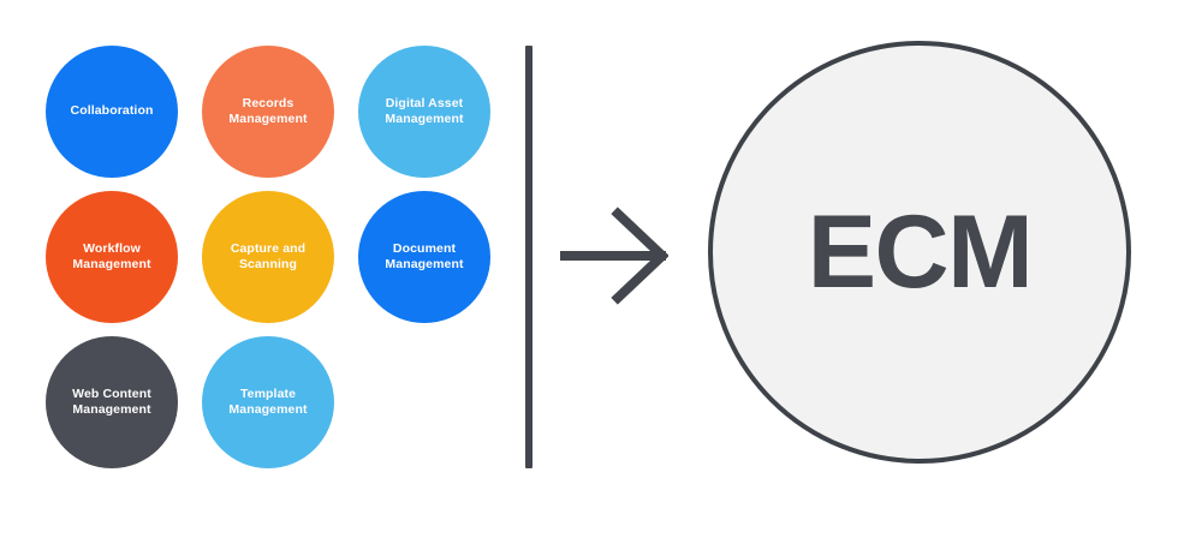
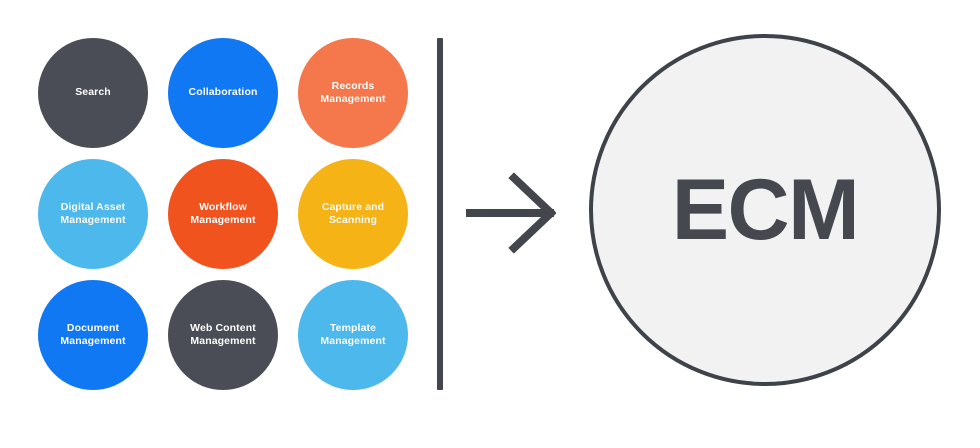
+ Search
  Collaboration
  Records
  Management
  Digital Asset
  Management
  Workflow
  Management
  Capture and
  Scanning
  Document
  Management
  Web Content
  Management
  Template
  Management
  ECM
